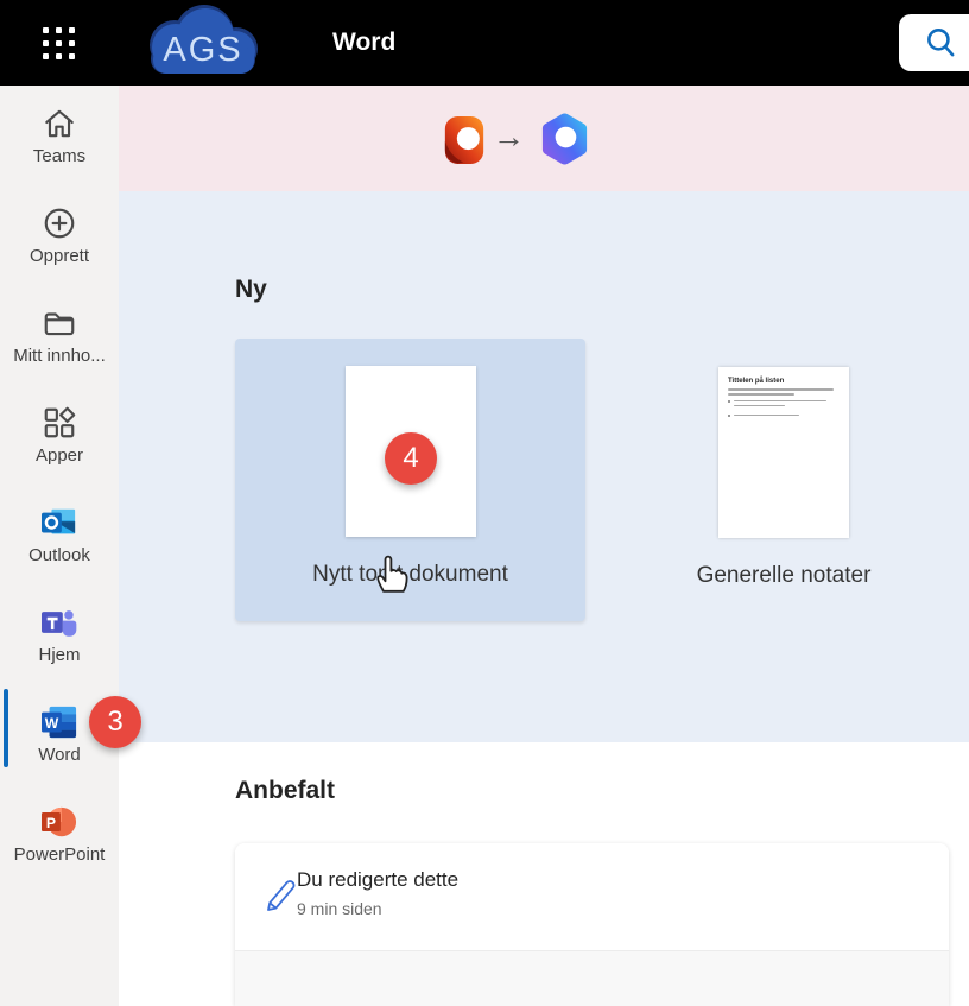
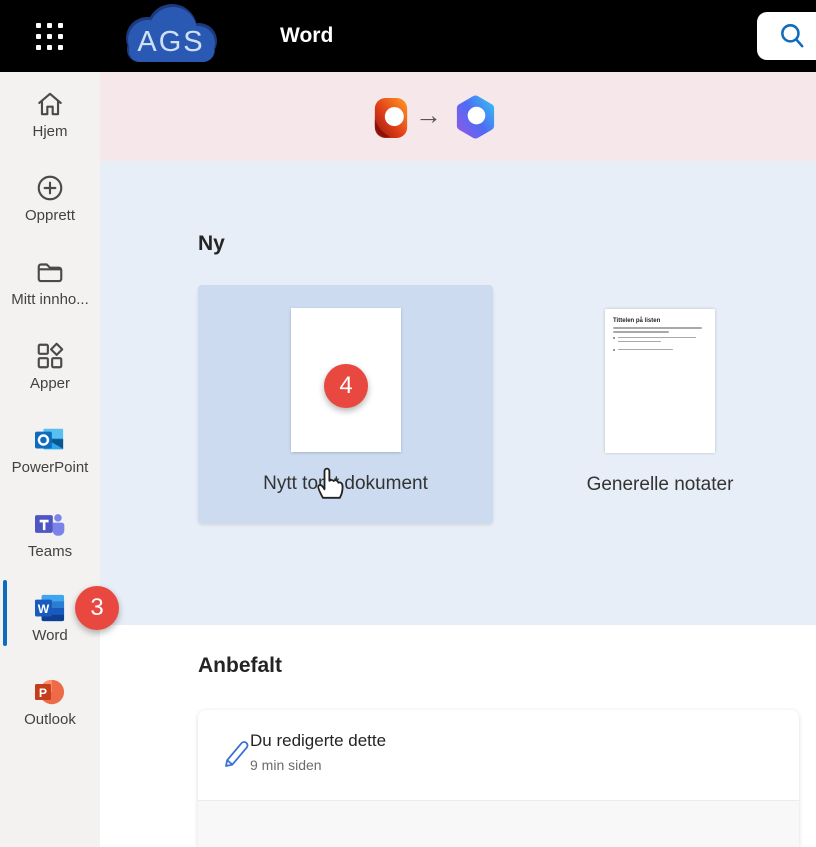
  AGS
  Word
- Teams
+ Hjem
  Opprett
  Mitt innho...
  Apper
- Outlook
+ PowerPoint
- Hjem
+ Teams
  W
  Word
  P
- PowerPoint
+ Outlook
  3
  →
  Ny
  Nytt to dokument
  Generelle notater
  4
  Anbefalt
  Du redigerte dette
  9 min siden
